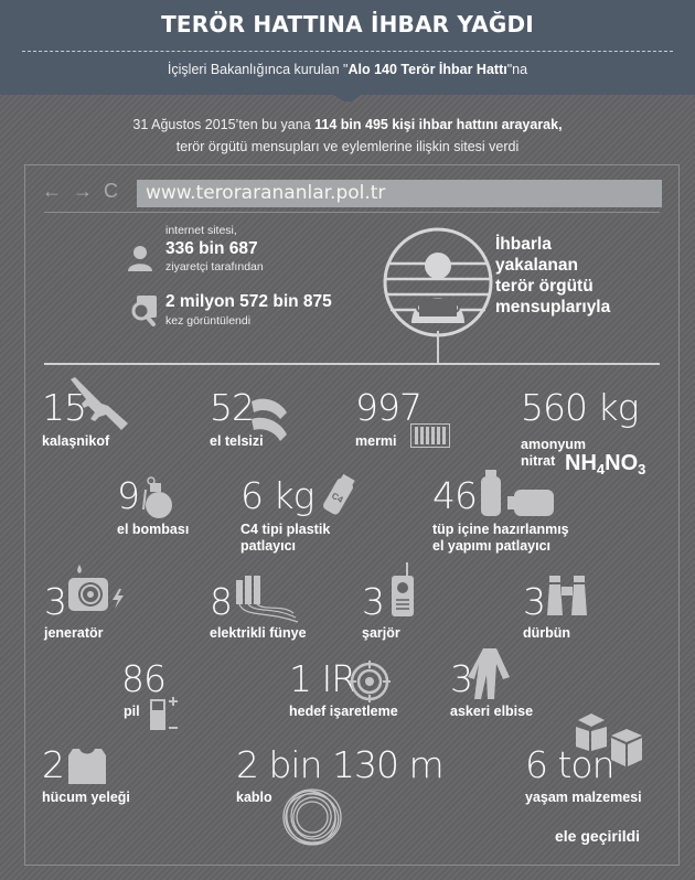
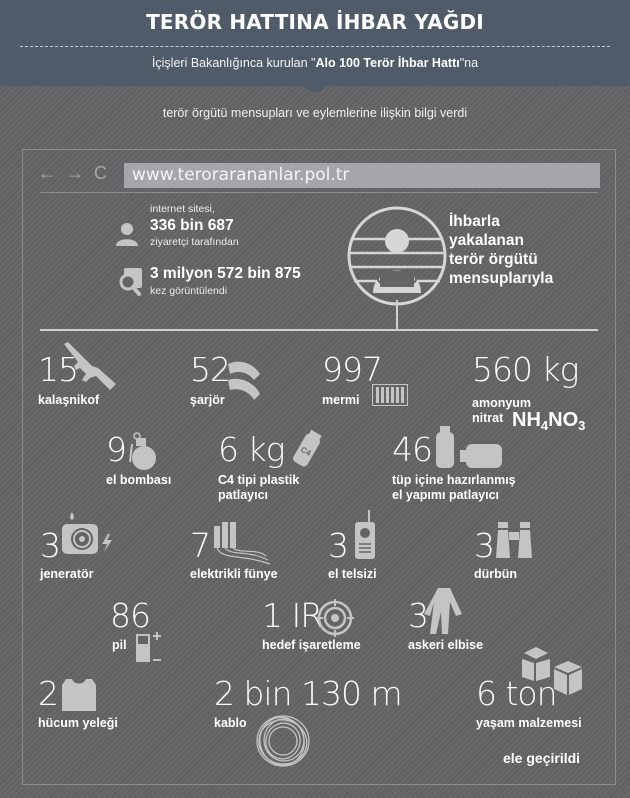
  TERÖR HATTINA İHBAR YAĞDI
- İçişleri Bakanlığınca kurulan "Alo 140 Terör İhbar Hattı"na
+ İçişleri Bakanlığınca kurulan "Alo 100 Terör İhbar Hattı"na
- 31 Ağustos 2015’ten bu yana 114 bin 495 kişi ihbar hattını arayarak,
- terör örgütü mensupları ve eylemlerine ilişkin sitesi verdi
+ terör örgütü mensupları ve eylemlerine ilişkin bilgi verdi
  ←→C
  www.terorarananlar.pol.tr
  internet sitesi,
  336 bin 687
  ziyaretçi tarafından
- 2 milyon 572 bin 875
+ 3 milyon 572 bin 875
  kez görüntülendi
  İhbarla
  yakalanan
  terör örgütü
  mensuplarıyla
  15
  kalaşnikof
  52
- el telsizi
+ şarjör
  997
  mermi
  560 kg
  amonyum
  nitrat
  NH4NO3
  9
  el bombası
  6 kg
  C4 tipi plastik
  patlayıcı
  46
  tüp içine hazırlanmış
  el yapımı patlayıcı
  3
  jeneratör
- 8
+ 7
  elektrikli fünye
  3
- şarjör
+ el telsizi
  3
  dürbün
  86
  pil
  1 IR
  hedef işaretleme
  3
  askeri elbise
  2
  hücum yeleği
  2 bin 130 m
  kablo
  6 ton
  yaşam malzemesi
  ele geçirildi
